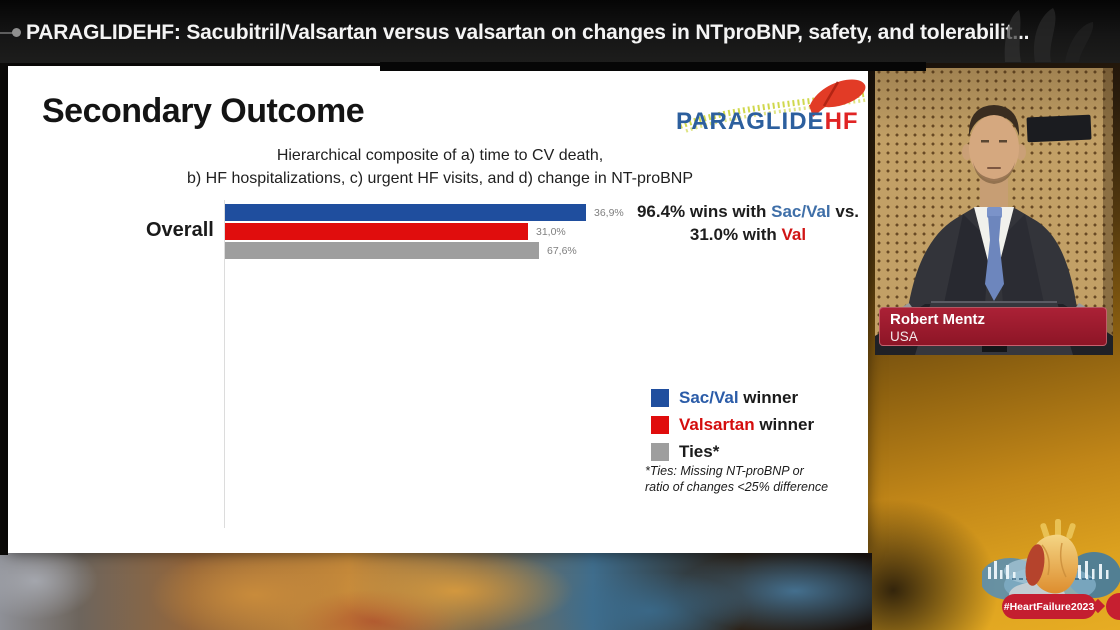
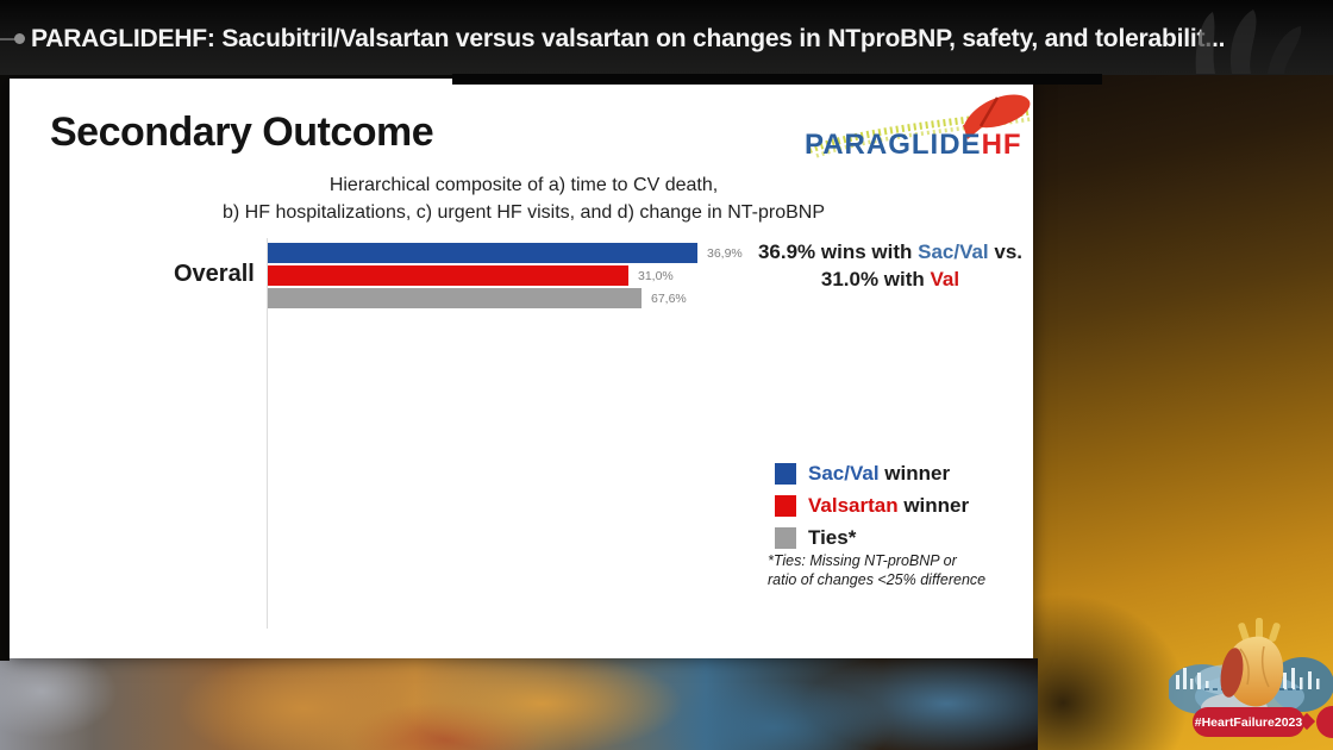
  PARAGLIDEHF: Sacubitril/Valsartan versus valsartan on changes in NTproBNP, safety, and tolerabilit...
  Secondary Outcome
  PARAGLIDEHF
  Hierarchical composite of a) time to CV death,
  b) HF hospitalizations, c) urgent HF visits, and d) change in NT-proBNP
  Overall
  36,9%
  31,0%
  67,6%
- 96.4% wins with Sac/Val vs.
+ 36.9% wins with Sac/Val vs.
  31.0% with Val
  Sac/Val winner
  Valsartan winner
  Ties*
  *Ties: Missing NT-proBNP or
  ratio of changes <25% difference
- Robert Mentz
- USA
  #HeartFailure2023
